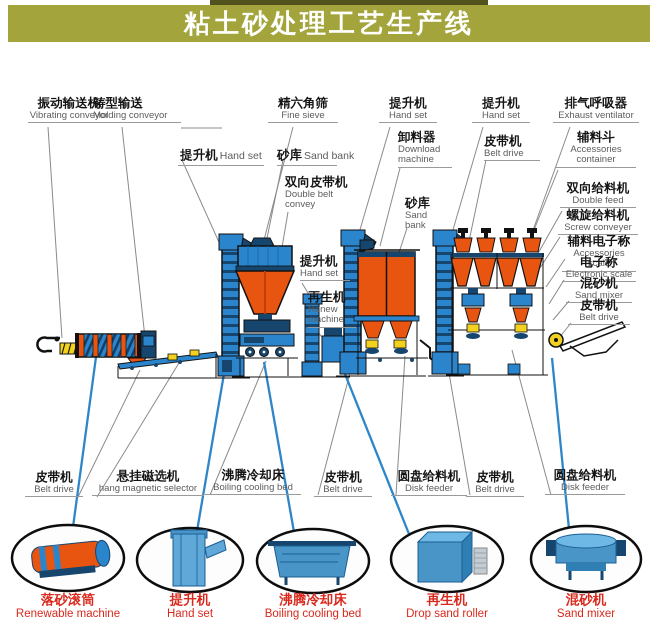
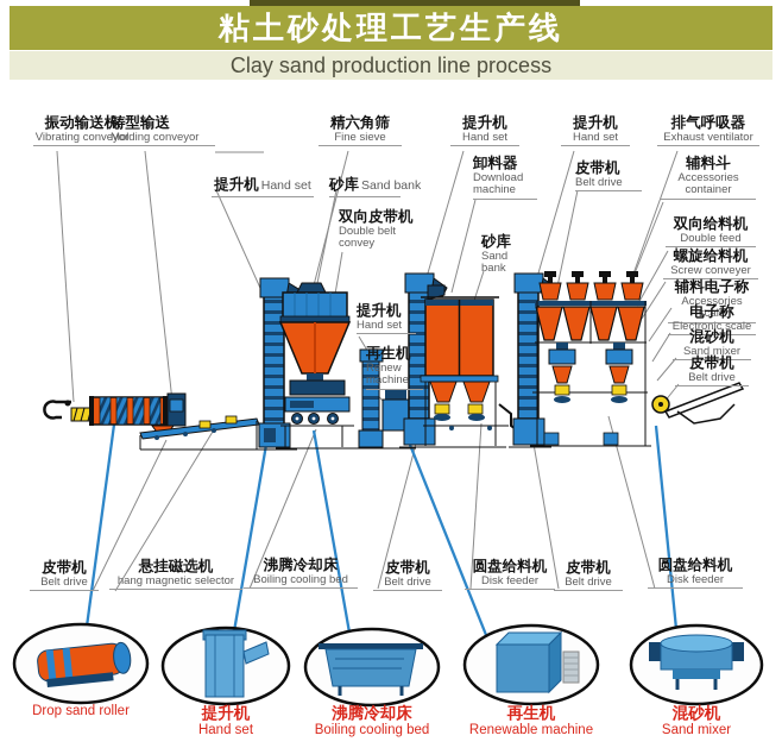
  粘土砂处理工艺生产线
+ Clay sand production line process
  振动输送机
  Vibrating conveyor
  铸型输送
  Molding conveyor
  精六角筛
  Fine sieve
  提升机
  Hand set
  提升机
  Hand set
  排气呼吸器
  Exhaust ventilator
  提升机 Hand set
  砂库 Sand bank
  双向皮带机
  Double belt convey
  卸料器
  Download machine
  皮带机
  Belt drive
  辅料斗
  Accessories container
  双向给料机
  Double feed
  螺旋给料机
  Screw conveyer
  辅料电子称
  Accessories scale
  电子称
  Electronic scale
  混砂机
  Sand mixer
  皮带机
  Belt drive
  砂库
  Sand bank
  提升机
  Hand set
  再生机
  Renew machine
  皮带机
  Belt drive
  悬挂磁选机
  hang magnetic selector
  沸腾冷却床
  Boiling cooling bed
  皮带机
  Belt drive
  圆盘给料机
  Disk feeder
  皮带机
  Belt drive
  圆盘给料机
  Disk feeder
- 落砂滚筒
- Renewable machine
+ Drop sand roller
  提升机
  Hand set
  沸腾冷却床
  Boiling cooling bed
  再生机
- Drop sand roller
+ Renewable machine
  混砂机
  Sand mixer
